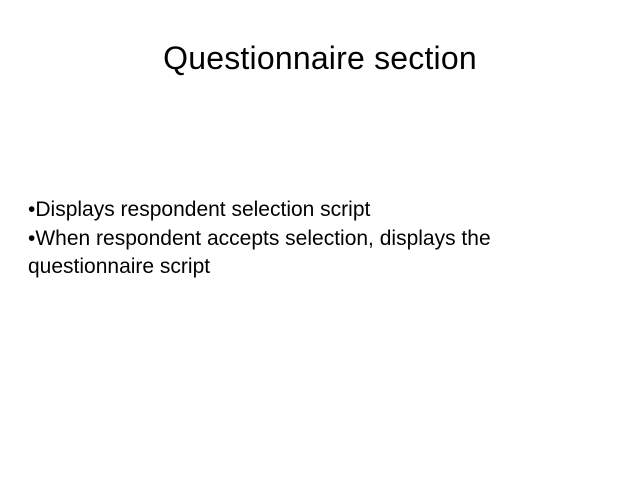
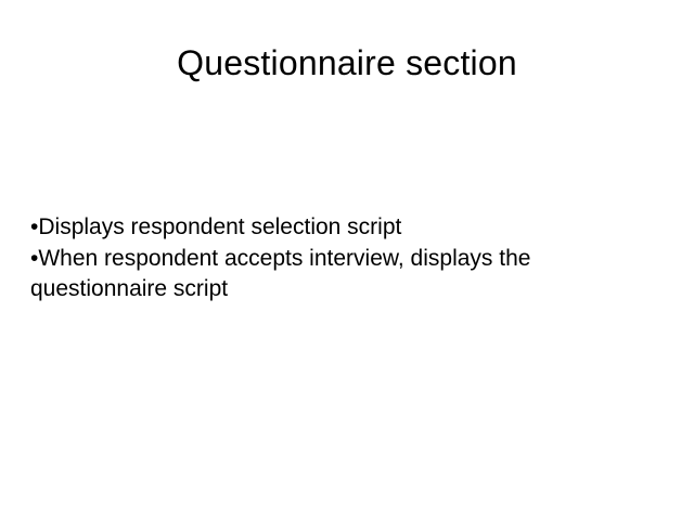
  Questionnaire section
  •Displays respondent selection script
- •When respondent accepts selection, displays the questionnaire script
+ •When respondent accepts interview, displays the questionnaire script
